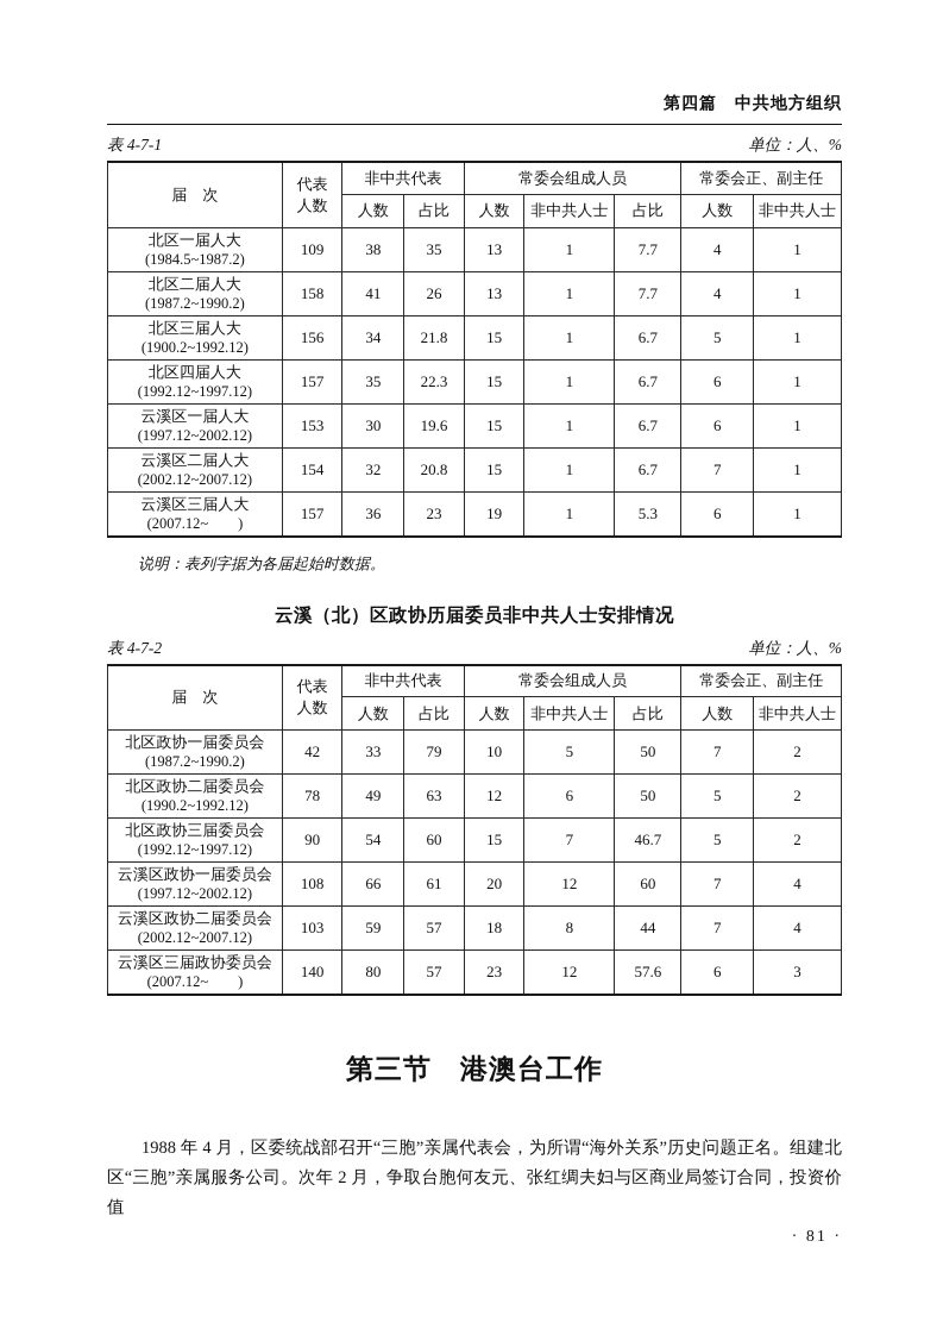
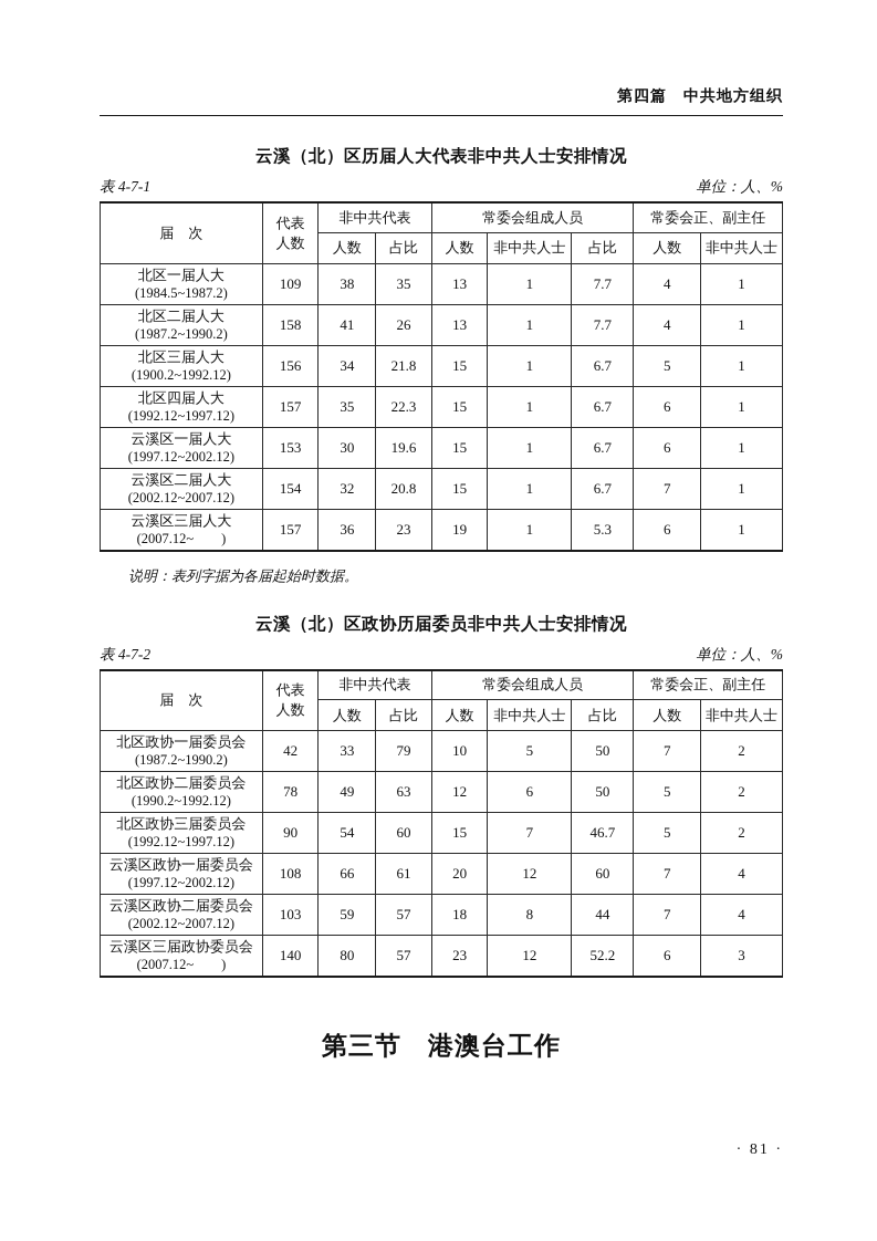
  第四篇 中共地方组织
+ 云溪（北）区历届人大代表非中共人士安排情况
  表 4-7-1
  单位：人、%
  届 次	代表 人数	非中共代表	常委会组成人员	常委会正、副主任
  人数	占比	人数	非中共人士	占比	人数	非中共人士
  北区一届人大(1984.5~1987.2)	109	38	35	13	1	7.7	4	1
  北区二届人大(1987.2~1990.2)	158	41	26	13	1	7.7	4	1
  北区三届人大(1900.2~1992.12)	156	34	21.8	15	1	6.7	5	1
  北区四届人大(1992.12~1997.12)	157	35	22.3	15	1	6.7	6	1
  云溪区一届人大(1997.12~2002.12)	153	30	19.6	15	1	6.7	6	1
  云溪区二届人大(2002.12~2007.12)	154	32	20.8	15	1	6.7	7	1
  云溪区三届人大(2007.12~ )	157	36	23	19	1	5.3	6	1
  说明：表列字据为各届起始时数据。
  云溪（北）区政协历届委员非中共人士安排情况
  表 4-7-2
  单位：人、%
  届 次	代表 人数	非中共代表	常委会组成人员	常委会正、副主任
  人数	占比	人数	非中共人士	占比	人数	非中共人士
  北区政协一届委员会(1987.2~1990.2)	42	33	79	10	5	50	7	2
  北区政协二届委员会(1990.2~1992.12)	78	49	63	12	6	50	5	2
  北区政协三届委员会(1992.12~1997.12)	90	54	60	15	7	46.7	5	2
  云溪区政协一届委员会(1997.12~2002.12)	108	66	61	20	12	60	7	4
  云溪区政协二届委员会(2002.12~2007.12)	103	59	57	18	8	44	7	4
- 云溪区三届政协委员会(2007.12~ )	140	80	57	23	12	57.6	6	3
+ 云溪区三届政协委员会(2007.12~ )	140	80	57	23	12	52.2	6	3
  第三节 港澳台工作
- 1988 年 4 月，区委统战部召开“三胞”亲属代表会，为所谓“海外关系”历史问题正名。组建北区“三胞”亲属服务公司。次年 2 月，争取台胞何友元、张红绸夫妇与区商业局签订合同，投资价值
  · 81 ·
